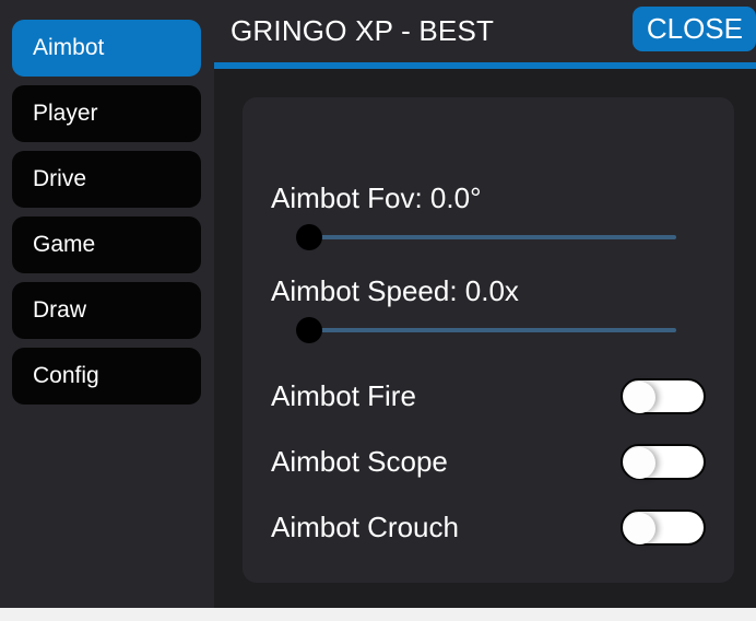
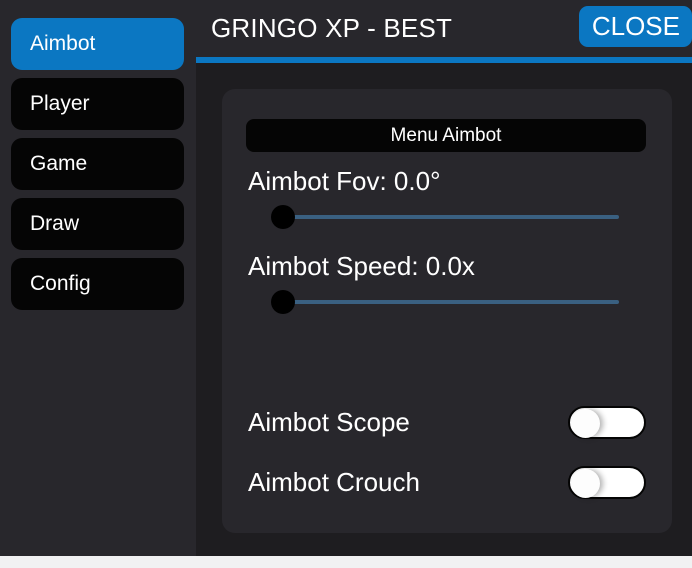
  Aimbot
  Player
- Drive
  Game
  Draw
  Config
  GRINGO XP - BEST
  CLOSE
+ Menu Aimbot
  Aimbot Fov: 0.0°
  Aimbot Speed: 0.0x
- Aimbot Fire
  Aimbot Scope
  Aimbot Crouch
